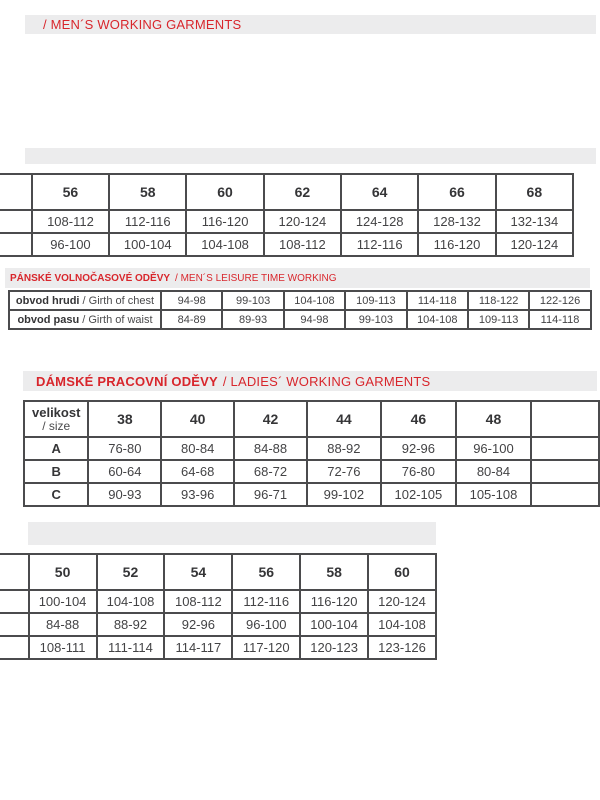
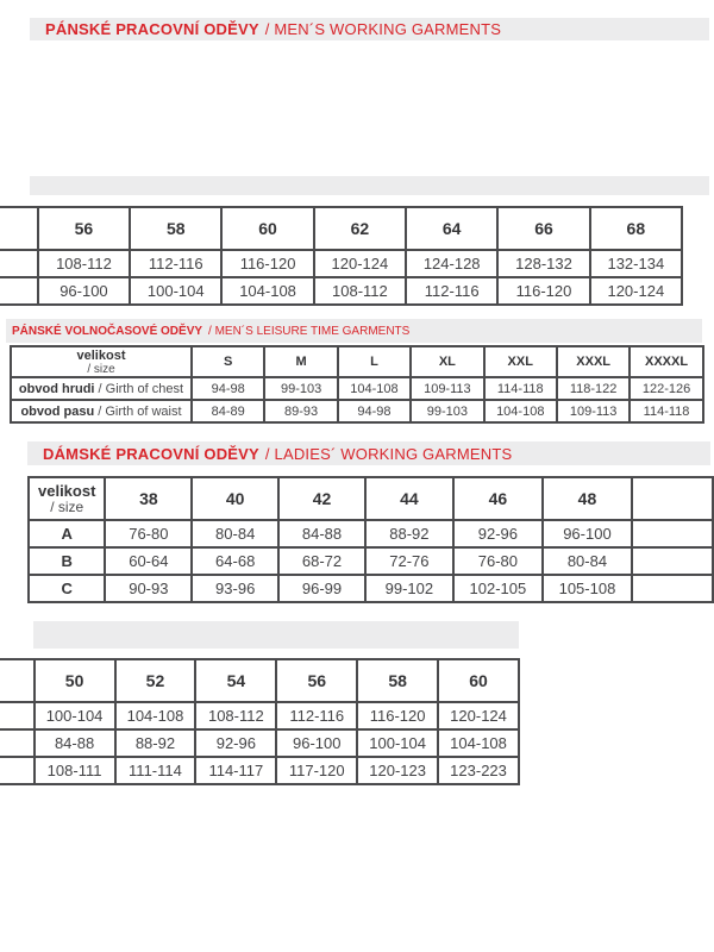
+ PÁNSKÉ PRACOVNÍ ODĚVY
  / MEN´S WORKING GARMENTS
  	56	58	60	62	64	66	68
  	108-112	112-116	116-120	120-124	124-128	128-132	132-134
  	96-100	100-104	104-108	108-112	112-116	116-120	120-124
  PÁNSKÉ VOLNOČASOVÉ ODĚVY
- / MEN´S LEISURE TIME WORKING
+ / MEN´S LEISURE TIME GARMENTS
+ velikost/ size	S	M	L	XL	XXL	XXXL	XXXXL
  obvod hrudi / Girth of chest	94-98	99-103	104-108	109-113	114-118	118-122	122-126
  obvod pasu / Girth of waist	84-89	89-93	94-98	99-103	104-108	109-113	114-118
  DÁMSKÉ PRACOVNÍ ODĚVY
  / LADIES´ WORKING GARMENTS
  velikost/ size	38	40	42	44	46	48
  A	76-80	80-84	84-88	88-92	92-96	96-100
  B	60-64	64-68	68-72	72-76	76-80	80-84
- C	90-93	93-96	96-71	99-102	102-105	105-108
+ C	90-93	93-96	96-99	99-102	102-105	105-108
  	50	52	54	56	58	60
  	100-104	104-108	108-112	112-116	116-120	120-124
  	84-88	88-92	92-96	96-100	100-104	104-108
- 	108-111	111-114	114-117	117-120	120-123	123-126
+ 	108-111	111-114	114-117	117-120	120-123	123-223
